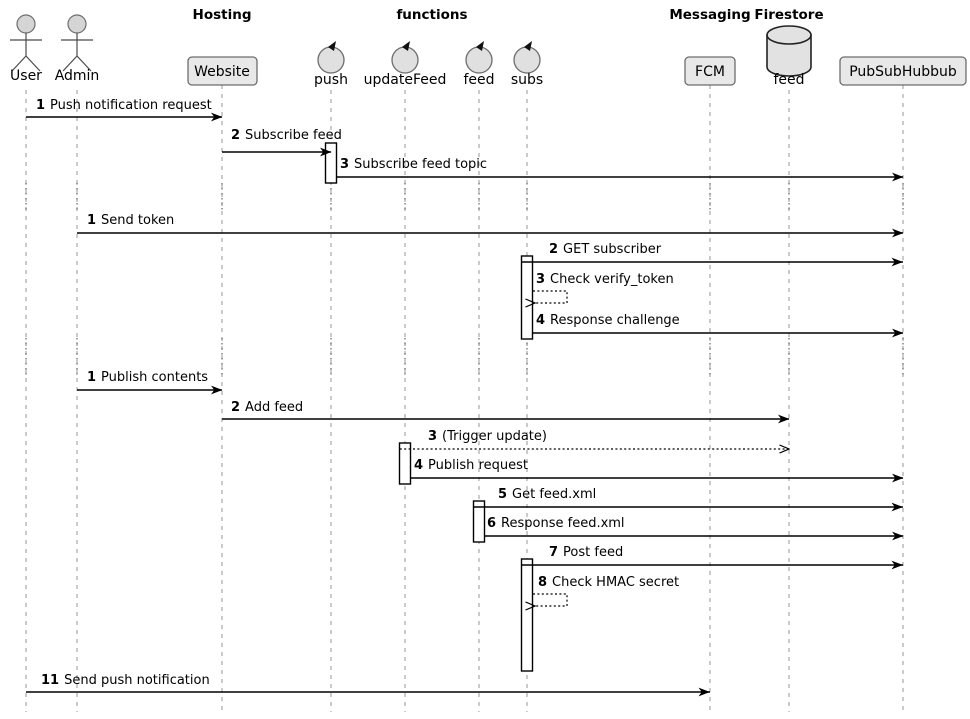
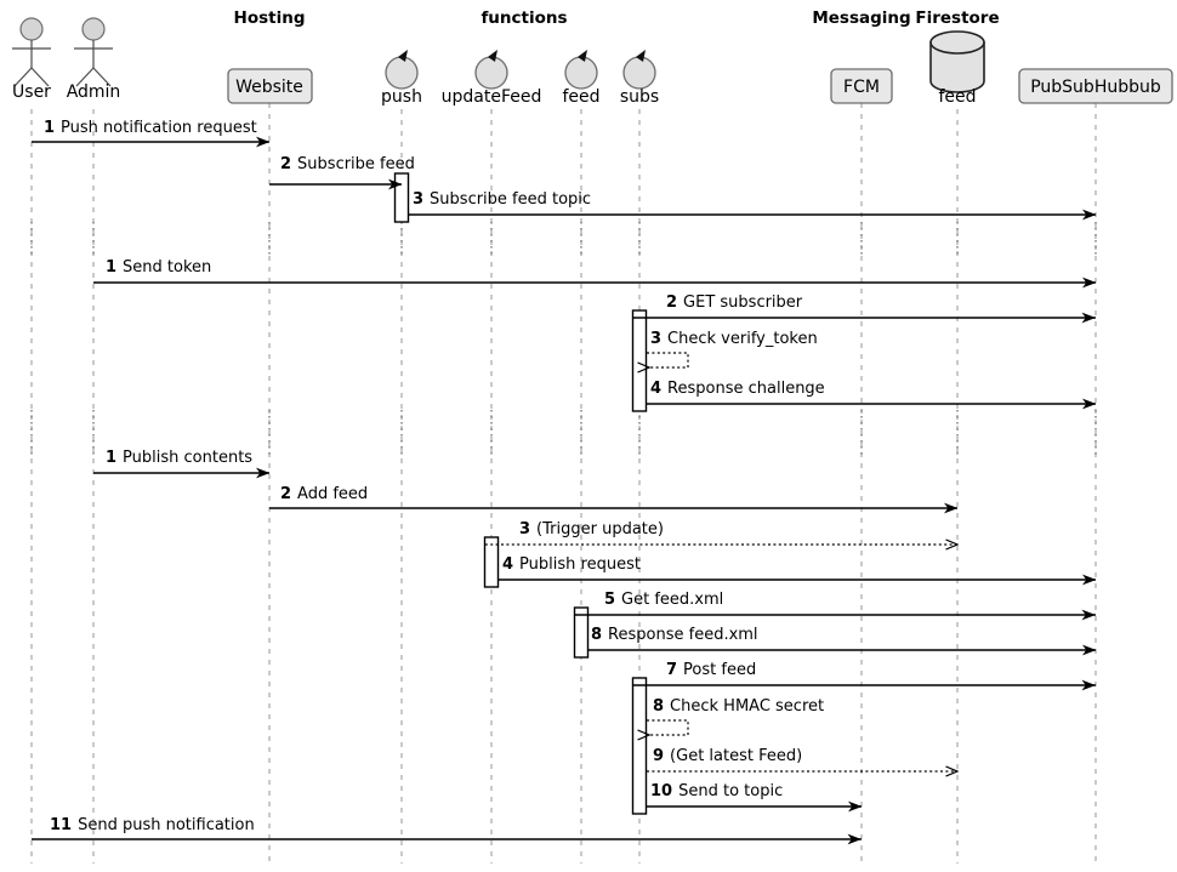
  User
  Admin
  Website
  push
  updateFeed
  feed
  subs
  FCM
  feed
  PubSubHubbub
  1 Push notification request
  2 Subscribe feed
  3 Subscribe feed topic
  1 Send token
  2 GET subscriber
  3 Check verify_token
  4 Response challenge
  1 Publish contents
  2 Add feed
  3 (Trigger update)
  4 Publish request
  5 Get feed.xml
- 6 Response feed.xml
+ 8 Response feed.xml
  7 Post feed
  8 Check HMAC secret
+ 9 (Get latest Feed)
+ 10 Send to topic
  11 Send push notification
  Hosting
  functions
  Messaging
  Firestore
